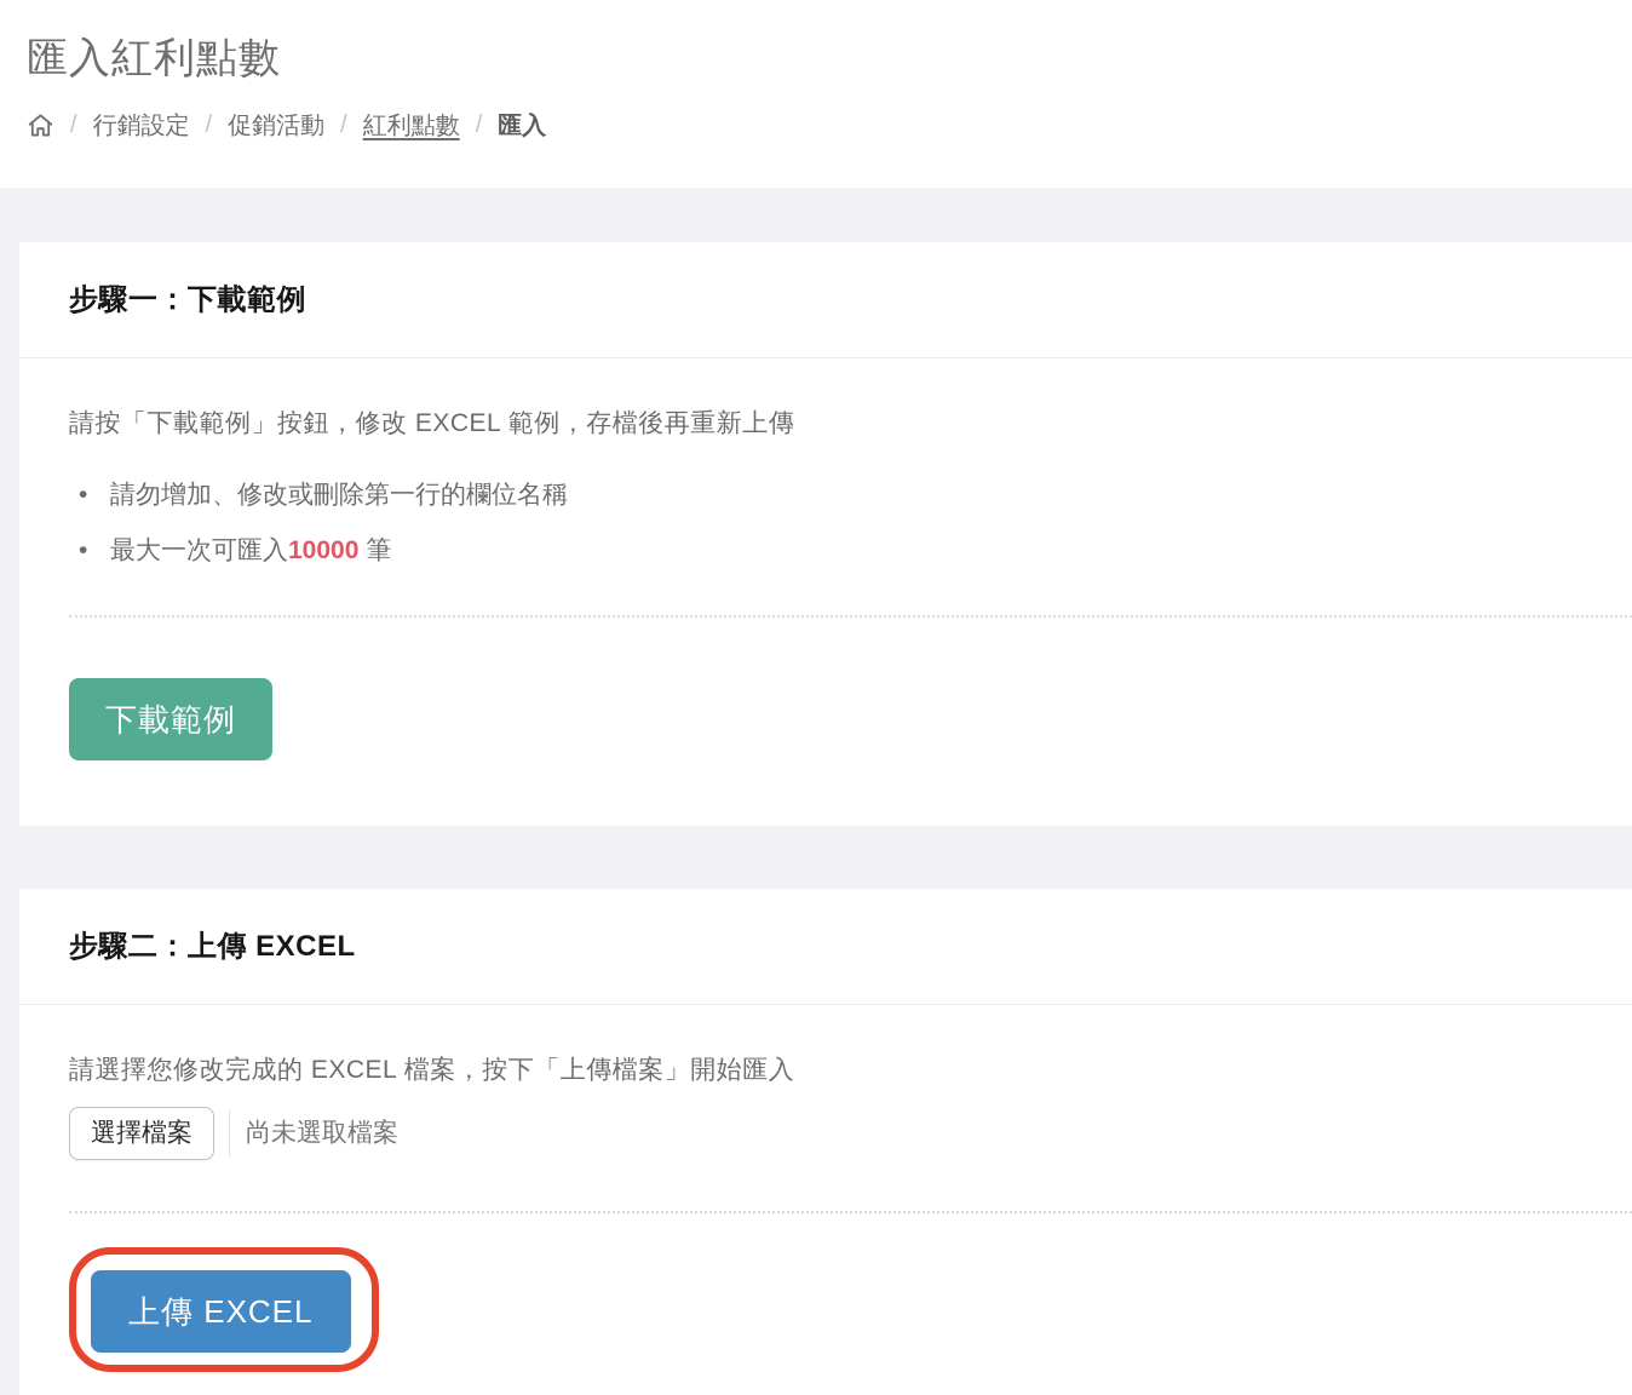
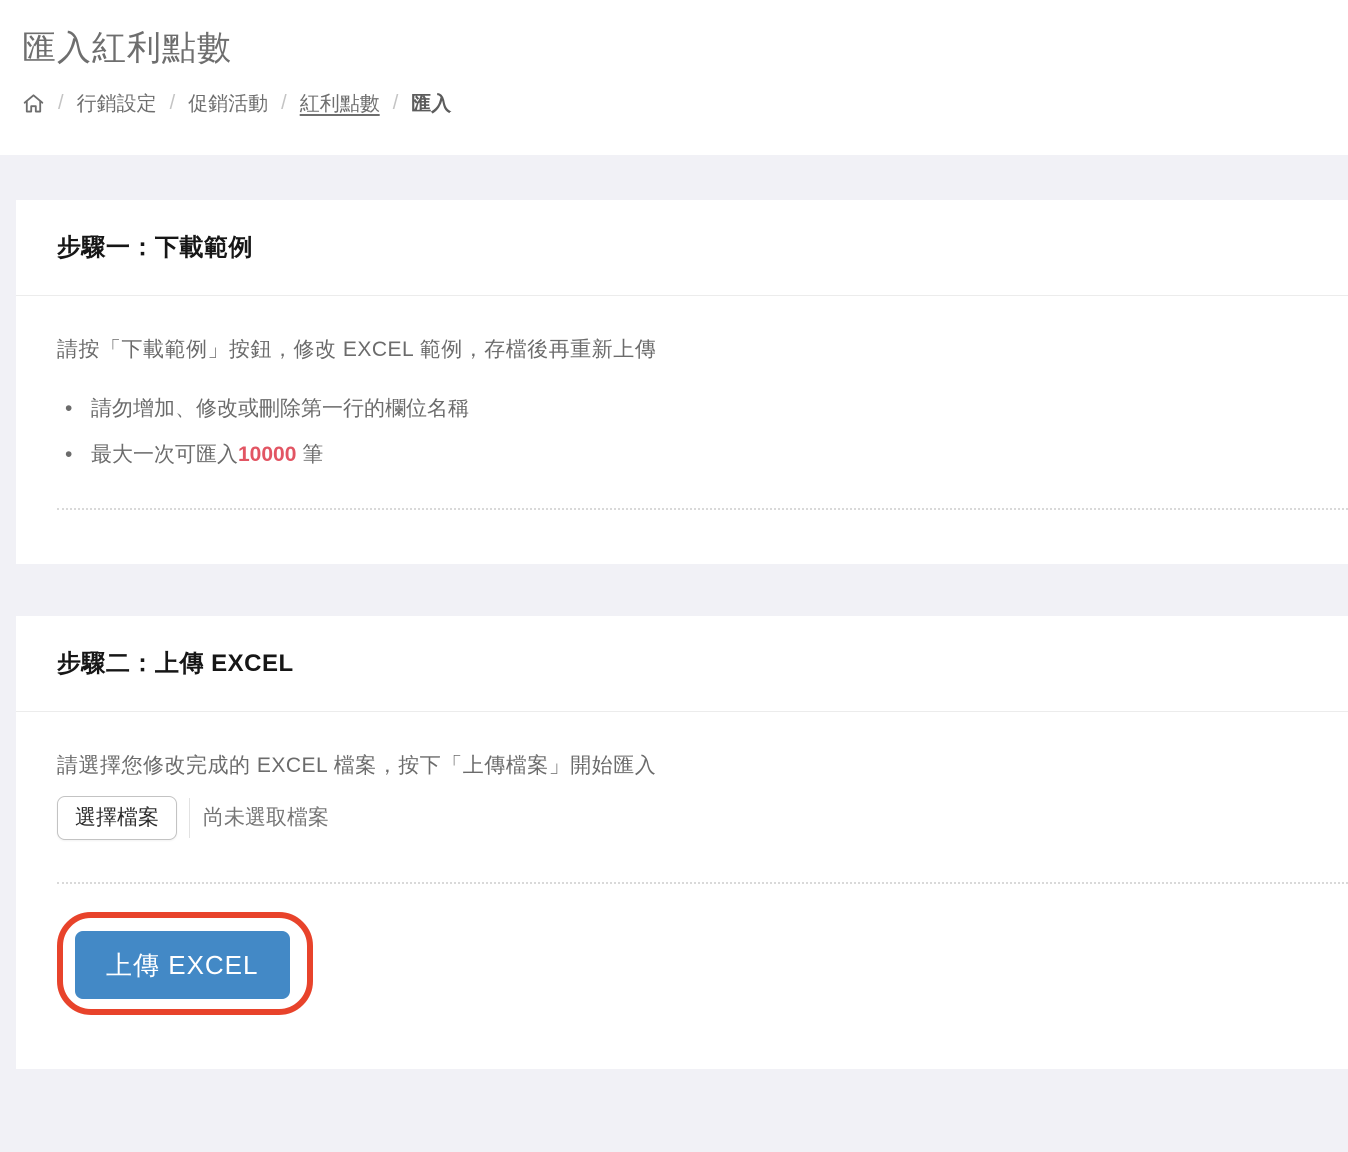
  匯入紅利點數
  /
  行銷設定
  /
  促銷活動
  /
  紅利點數
  /
  匯入
  步驟一：下載範例
  請按「下載範例」按鈕，修改 EXCEL 範例，存檔後再重新上傳
  •
  請勿增加、修改或刪除第一行的欄位名稱
  •
  最大一次可匯入10000 筆
- 下載範例
  步驟二：上傳 EXCEL
  請選擇您修改完成的 EXCEL 檔案，按下「上傳檔案」開始匯入
  選擇檔案
  尚未選取檔案
  上傳 EXCEL
